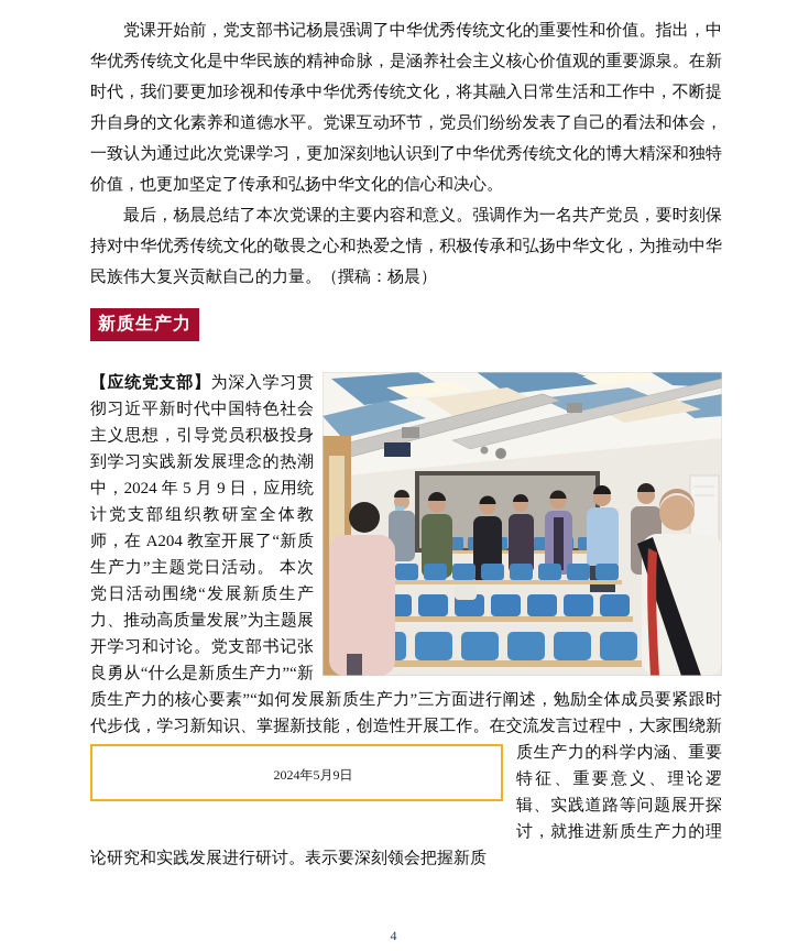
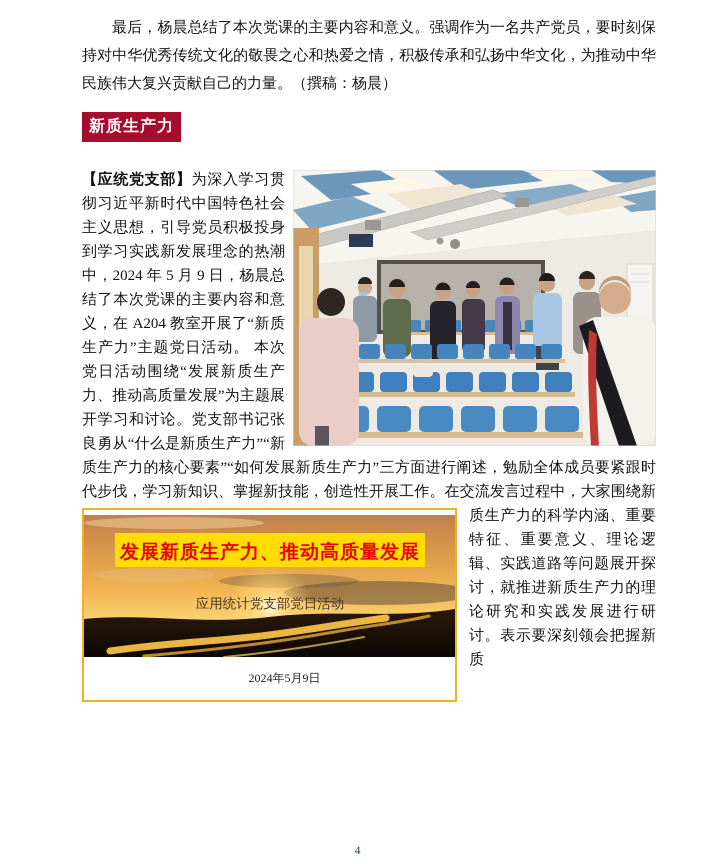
- 党课开始前，党支部书记杨晨强调了中华优秀传统文化的重要性和价值。指出，中华优秀传统文化是中华民族的精神命脉，是涵养社会主义核心价值观的重要源泉。在新时代，我们要更加珍视和传承中华优秀传统文化，将其融入日常生活和工作中，不断提升自身的文化素养和道德水平。党课互动环节，党员们纷纷发表了自己的看法和体会，一致认为通过此次党课学习，更加深刻地认识到了中华优秀传统文化的博大精深和独特价值，也更加坚定了传承和弘扬中华文化的信心和决心。
  最后，杨晨总结了本次党课的主要内容和意义。强调作为一名共产党员，要时刻保持对中华优秀传统文化的敬畏之心和热爱之情，积极传承和弘扬中华文化，为推动中华民族伟大复兴贡献自己的力量。（撰稿：杨晨）
  新质生产力
- 【应统党支部】为深入学习贯彻习近平新时代中国特色社会主义思想，引导党员积极投身到学习实践新发展理念的热潮中，2024 年 5 月 9 日，应用统计党支部组织教研室全体教师，在 A204 教室开展了“新质生产力”主题党日活动。 本次党日活动围绕“发展新质生产力、推动高质量发展”为主题展开学习和讨论。党支部书记张良勇从“什么是新质生产力”“新质生产力的核心要素”“如何发展新质生产力”三方面进行阐述，勉励全体成员要紧跟时代步伐，学习新知识、掌握新技能，创造性
+ 【应统党支部】为深入学习贯彻习近平新时代中国特色社会主义思想，引导党员积极投身到学习实践新发展理念的热潮中，2024 年 5 月 9 日，杨晨总结了本次党课的主要内容和意义，在 A204 教室开展了“新质生产力”主题党日活动。 本次党日活动围绕“发展新质生产力、推动高质量发展”为主题展开学习和讨论。党支部书记张良勇从“什么是新质生产力”“新质生产力的核心要素”“如何发展新质生产力”三方面进行阐述，勉励全体成员要紧跟时代步伐，学习新知识、掌握新技能，创造性
+ 发展新质生产力、推动高质量发展
+ 应用统计党支部党日活动
  2024年5月9日
  开展工作。在交流发言过程中，大家围绕新质生产力的科学内涵、重要特征、重要意义、理论逻辑、实践道路等问题展开探讨，就推进新质生产力的理论研究和实践发展进行研讨。表示要深刻领会把握新质
  4
